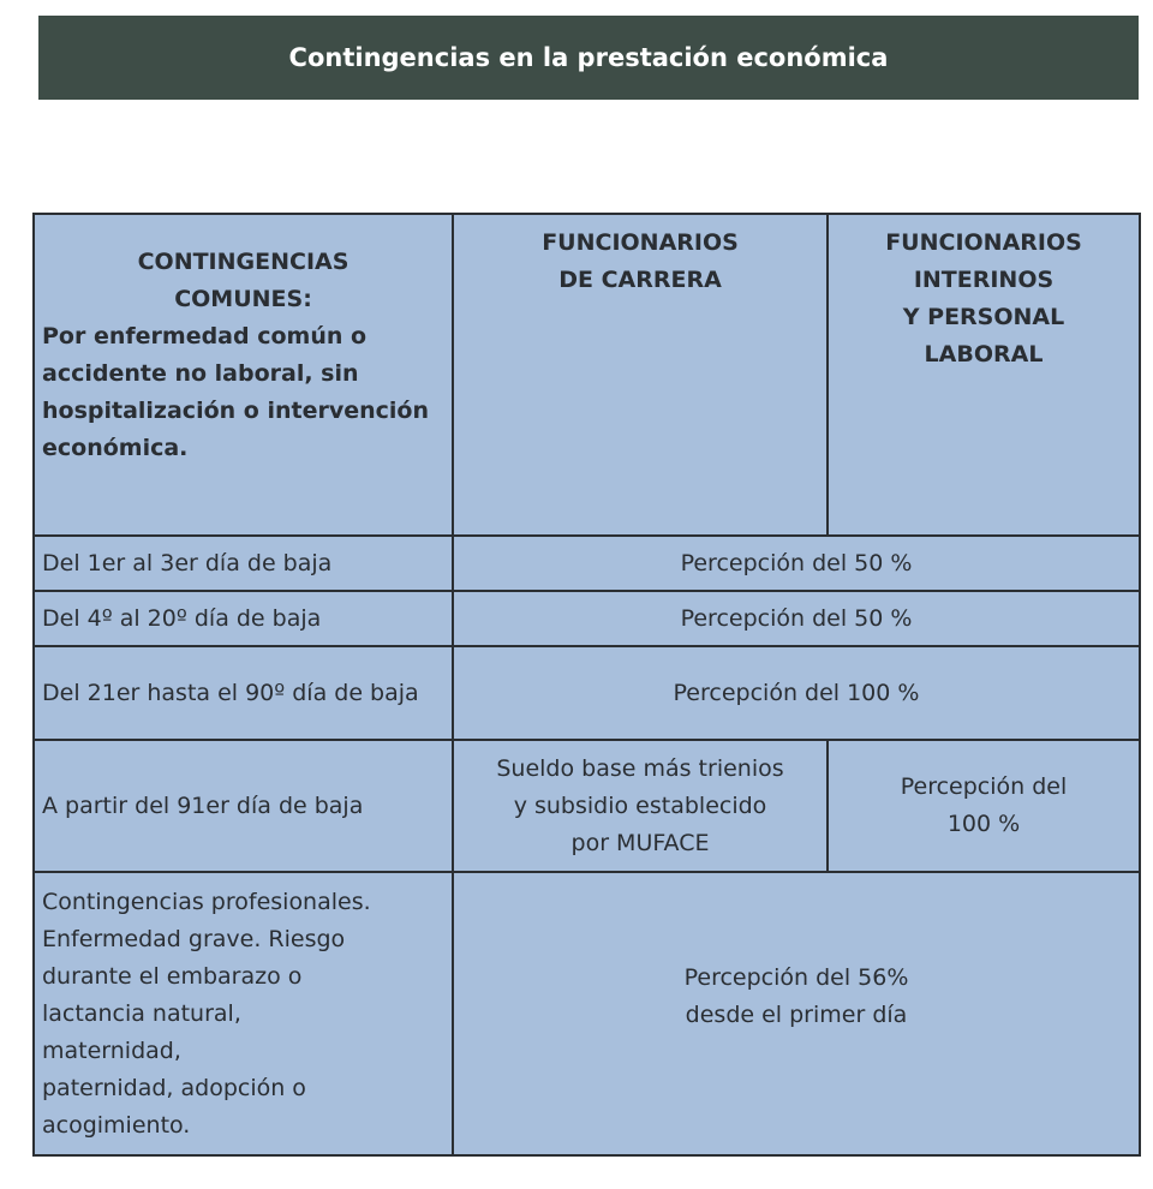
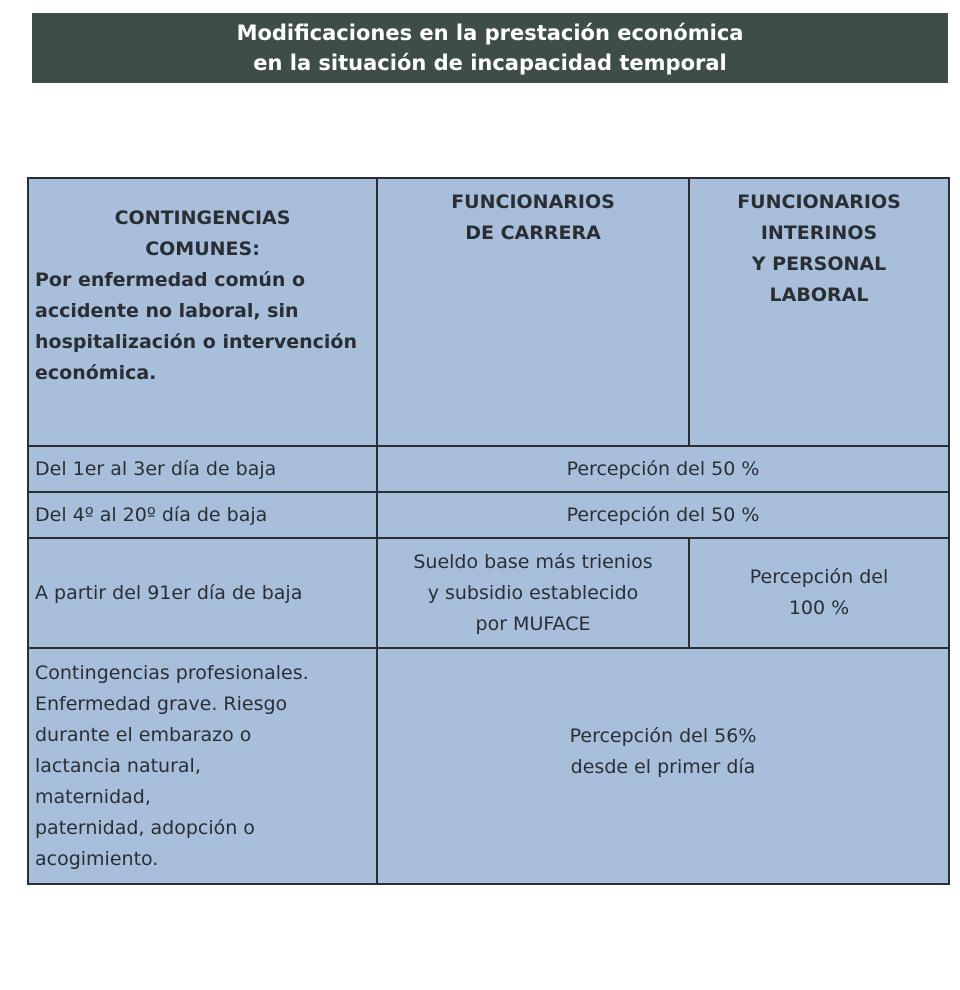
- Contingencias en la prestación económica
+ Modificaciones en la prestación económica
+ en la situación de incapacidad temporal
  CONTINGENCIAS COMUNES: Por enfermedad común o accidente no laboral, sin hospitalización o intervención económica.	FUNCIONARIOS DE CARRERA	FUNCIONARIOS INTERINOS Y PERSONAL LABORAL
  Del 1er al 3er día de baja	Percepción del 50 %
  Del 4º al 20º día de baja	Percepción del 50 %
- Del 21er hasta el 90º día de baja	Percepción del 100 %
  A partir del 91er día de baja	Sueldo base más trienios y subsidio establecido por MUFACE	Percepción del 100 %
  Contingencias profesionales. Enfermedad grave. Riesgo durante el embarazo o lactancia natural, maternidad, paternidad, adopción o acogimiento.	Percepción del 56% desde el primer día
